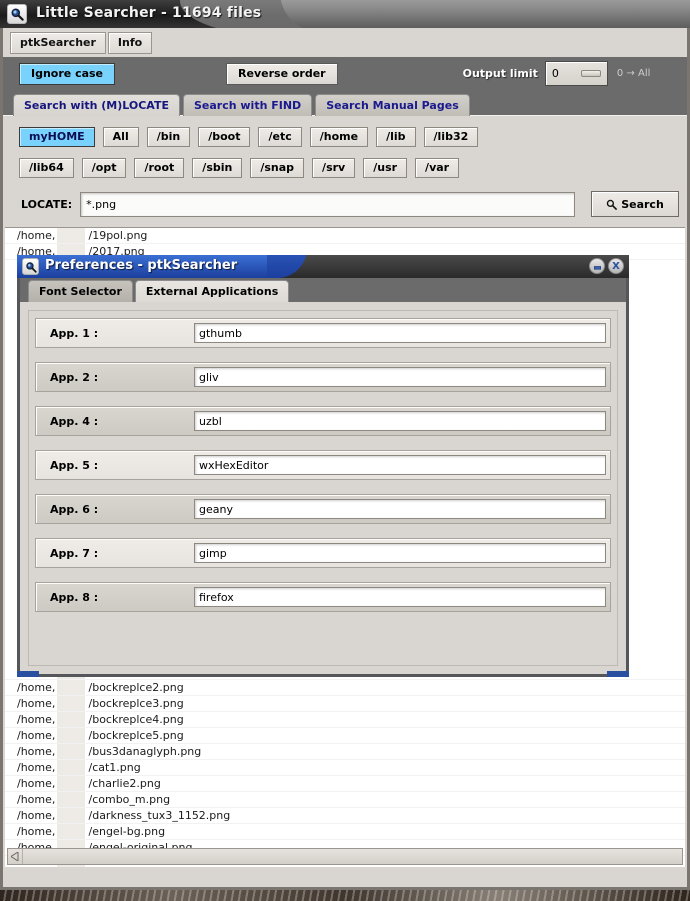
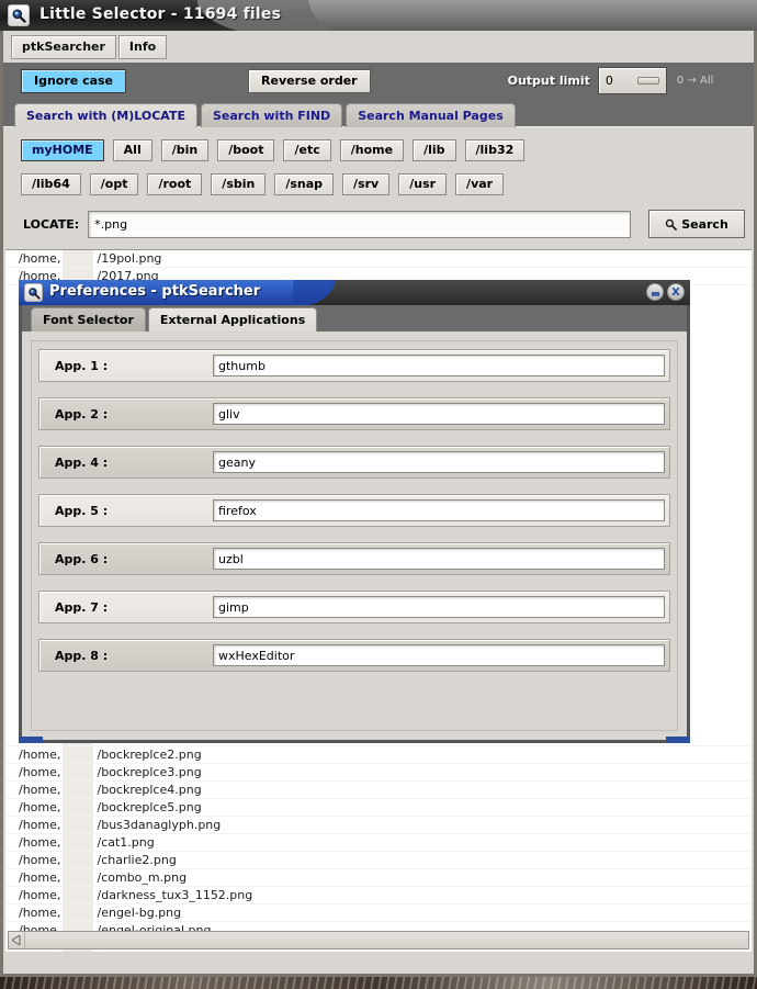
- Little Searcher - 11694 files
+ Little Selector - 11694 files
  ptkSearcher
  Info
  Ignore case
  Reverse order
  Output limit
  0
  0 → All
  Search with (M)LOCATE
  Search with FIND
  Search Manual Pages
  myHOME
  All
  /bin
  /boot
  /etc
  /home
  /lib
  /lib32
  /lib64
  /opt
  /root
  /sbin
  /snap
  /srv
  /usr
  /var
  LOCATE:
  *.png
  Search
  /home, /19pol.png
  /home, /2017.png
  /home, /bockreplce2.png
  /home, /bockreplce3.png
  /home, /bockreplce4.png
  /home, /bockreplce5.png
  /home, /bus3danaglyph.png
  /home, /cat1.png
  /home, /charlie2.png
  /home, /combo_m.png
  /home, /darkness_tux3_1152.png
  /home, /engel-bg.png
  Preferences - ptkSearcher
  X
  Font Selector
  External Applications
  App. 1 :
  gthumb
  App. 2 :
  gliv
  App. 4 :
- uzbl
+ geany
  App. 5 :
- wxHexEditor
+ firefox
  App. 6 :
- geany
+ uzbl
  App. 7 :
  gimp
  App. 8 :
- firefox
+ wxHexEditor
